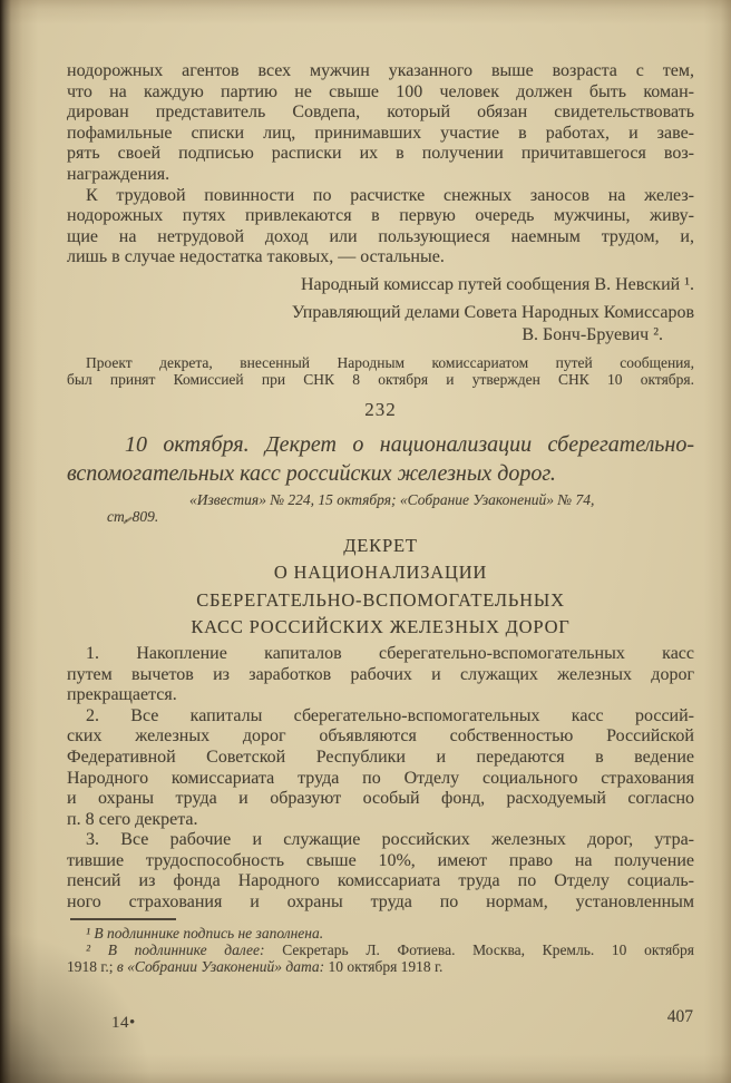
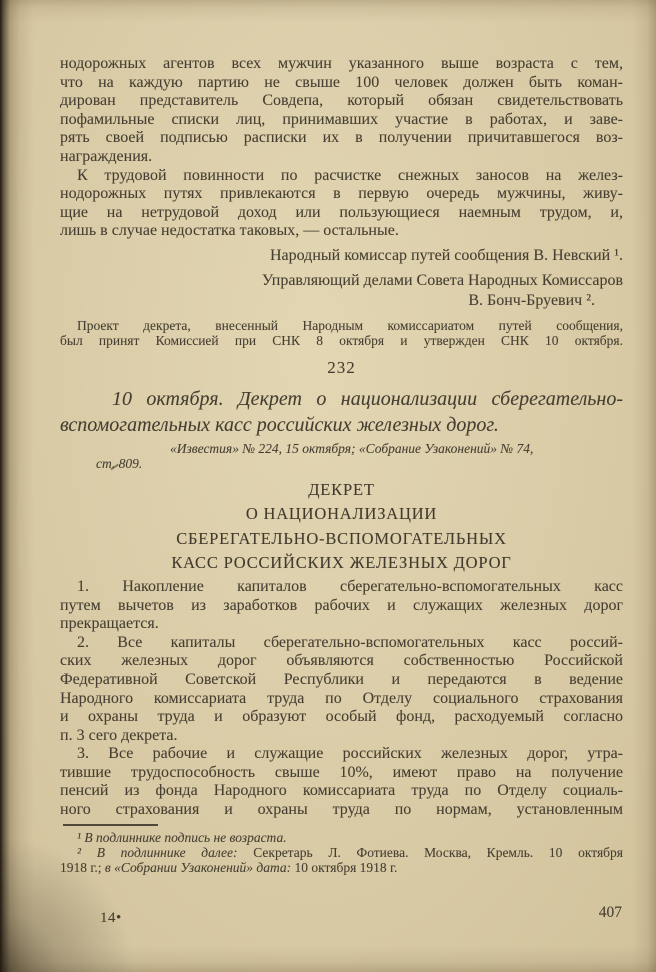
  нодорожных агентов всех мужчин указанного выше возраста с тем,
  что на каждую партию не свыше 100 человек должен быть коман-
  дирован представитель Совдепа, который обязан свидетельствовать
  пофамильные списки лиц, принимавших участие в работах, и заве-
  рять своей подписью расписки их в получении причитавшегося воз-
  награждения.
  К трудовой повинности по расчистке снежных заносов на желез-
  нодорожных путях привлекаются в первую очередь мужчины, живу-
  щие на нетрудовой доход или пользующиеся наемным трудом, и,
  лишь в случае недостатка таковых, — остальные.
  Народный комиссар путей сообщения В. Невский ¹.
  Управляющий делами Совета Народных Комиссаров
  В. Бонч-Бруевич ².
  Проект декрета, внесенный Народным комиссариатом путей сообщения,
  был принят Комиссией при СНК 8 октября и утвержден СНК 10 октября.
  232
  10 октября. Декрет о национализации сберегательно-
  вспомогательных касс российских железных дорог.
  «Известия» № 224, 15 октября; «Собрание Узаконений» № 74,
  ст. 809.
  ДЕКРЕТ
  О НАЦИОНАЛИЗАЦИИ
  СБЕРЕГАТЕЛЬНО-ВСПОМОГАТЕЛЬНЫХ
  КАСС РОССИЙСКИХ ЖЕЛЕЗНЫХ ДОРОГ
  1. Накопление капиталов сберегательно-вспомогательных касс
  путем вычетов из заработков рабочих и служащих железных дорог
  прекращается.
  2. Все капиталы сберегательно-вспомогательных касс россий-
  ских железных дорог объявляются собственностью Российской
  Федеративной Советской Республики и передаются в ведение
  Народного комиссариата труда по Отделу социального страхования
  и охраны труда и образуют особый фонд, расходуемый согласно
- п. 8 сего декрета.
+ п. 3 сего декрета.
  3. Все рабочие и служащие российских железных дорог, утра-
  тившие трудоспособность свыше 10%, имеют право на получение
  пенсий из фонда Народного комиссариата труда по Отделу социаль-
  ного страхования и охраны труда по нормам, установленным
- ¹ В подлиннике подпись не заполнена.
+ ¹ В подлиннике подпись не возраста.
  ² В подлиннике далее: Секретарь Л. Фотиева. Москва, Кремль. 10 октября
  1918 г.; в «Собрании Узаконений» дата: 10 октября 1918 г.
  14•
  407
